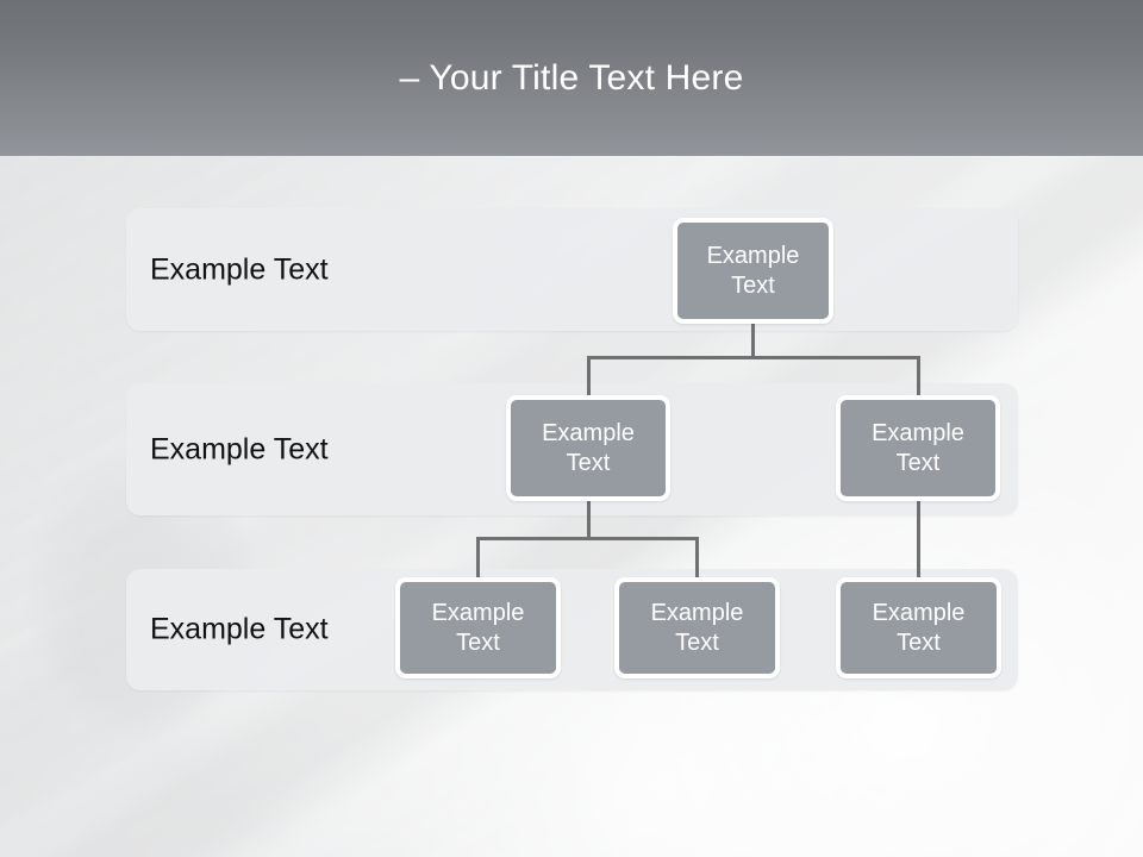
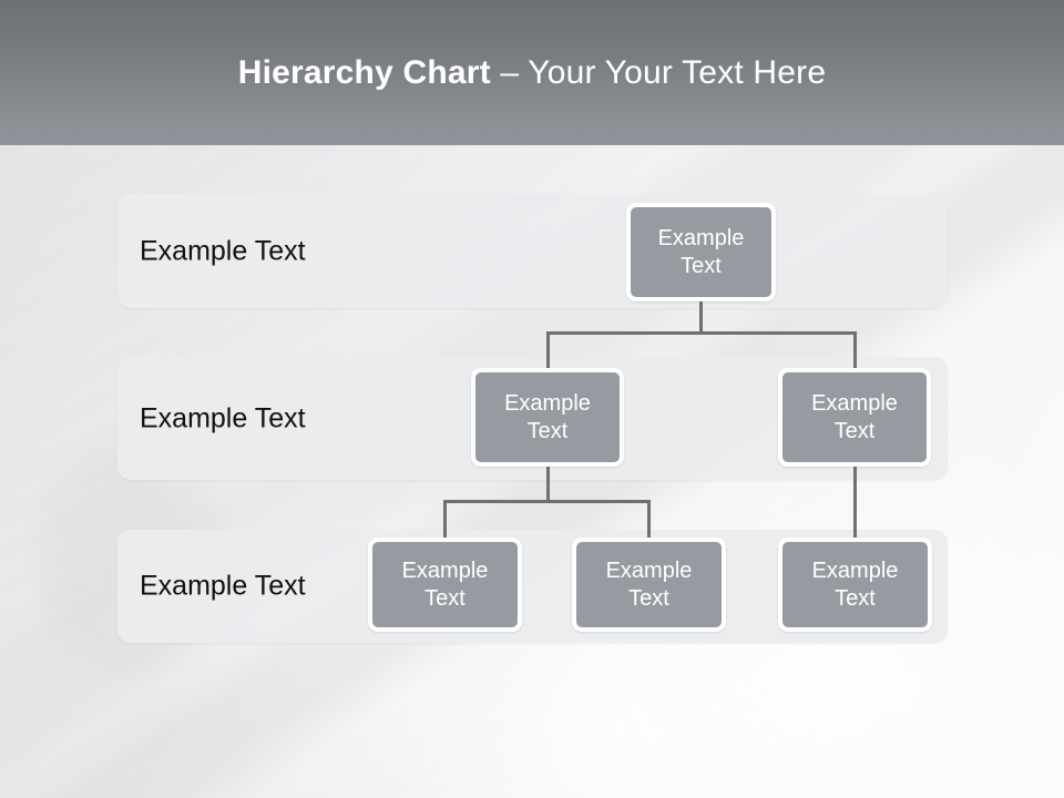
+ Hierarchy Chart
- – Your Title Text Here
+ – Your Your Text Here
  Example Text
  Example
  Text
  Example Text
  Example
  Text
  Example
  Text
  Example Text
  Example
  Text
  Example
  Text
  Example
  Text
